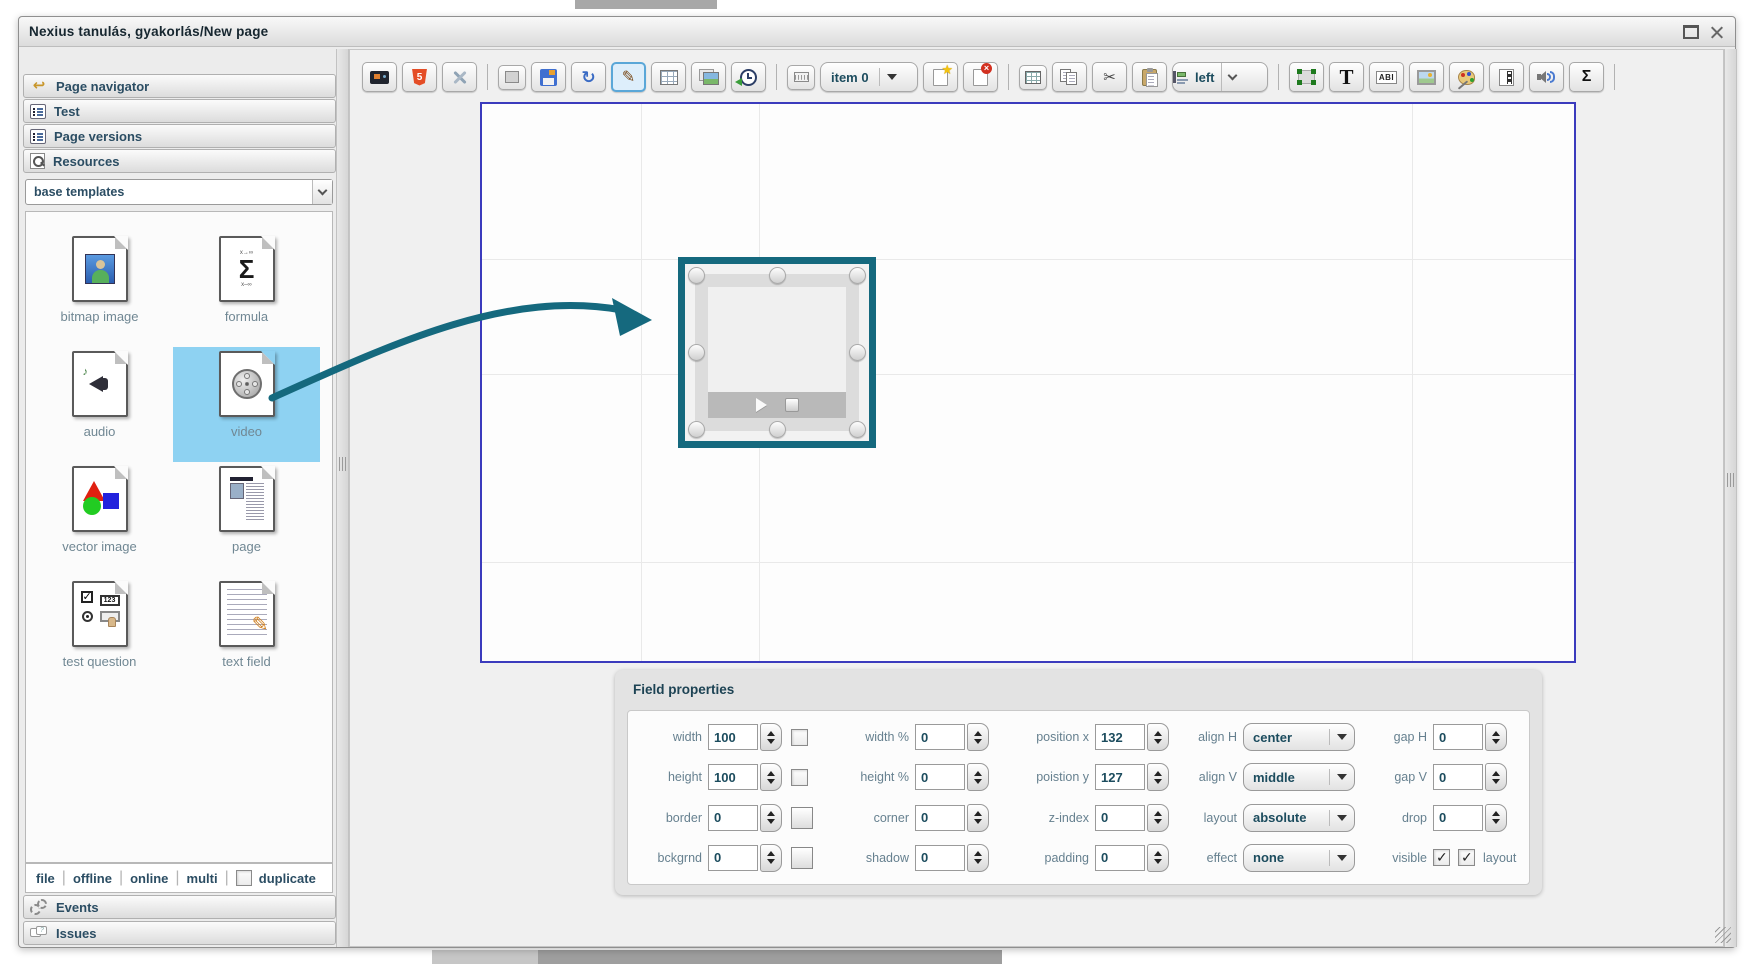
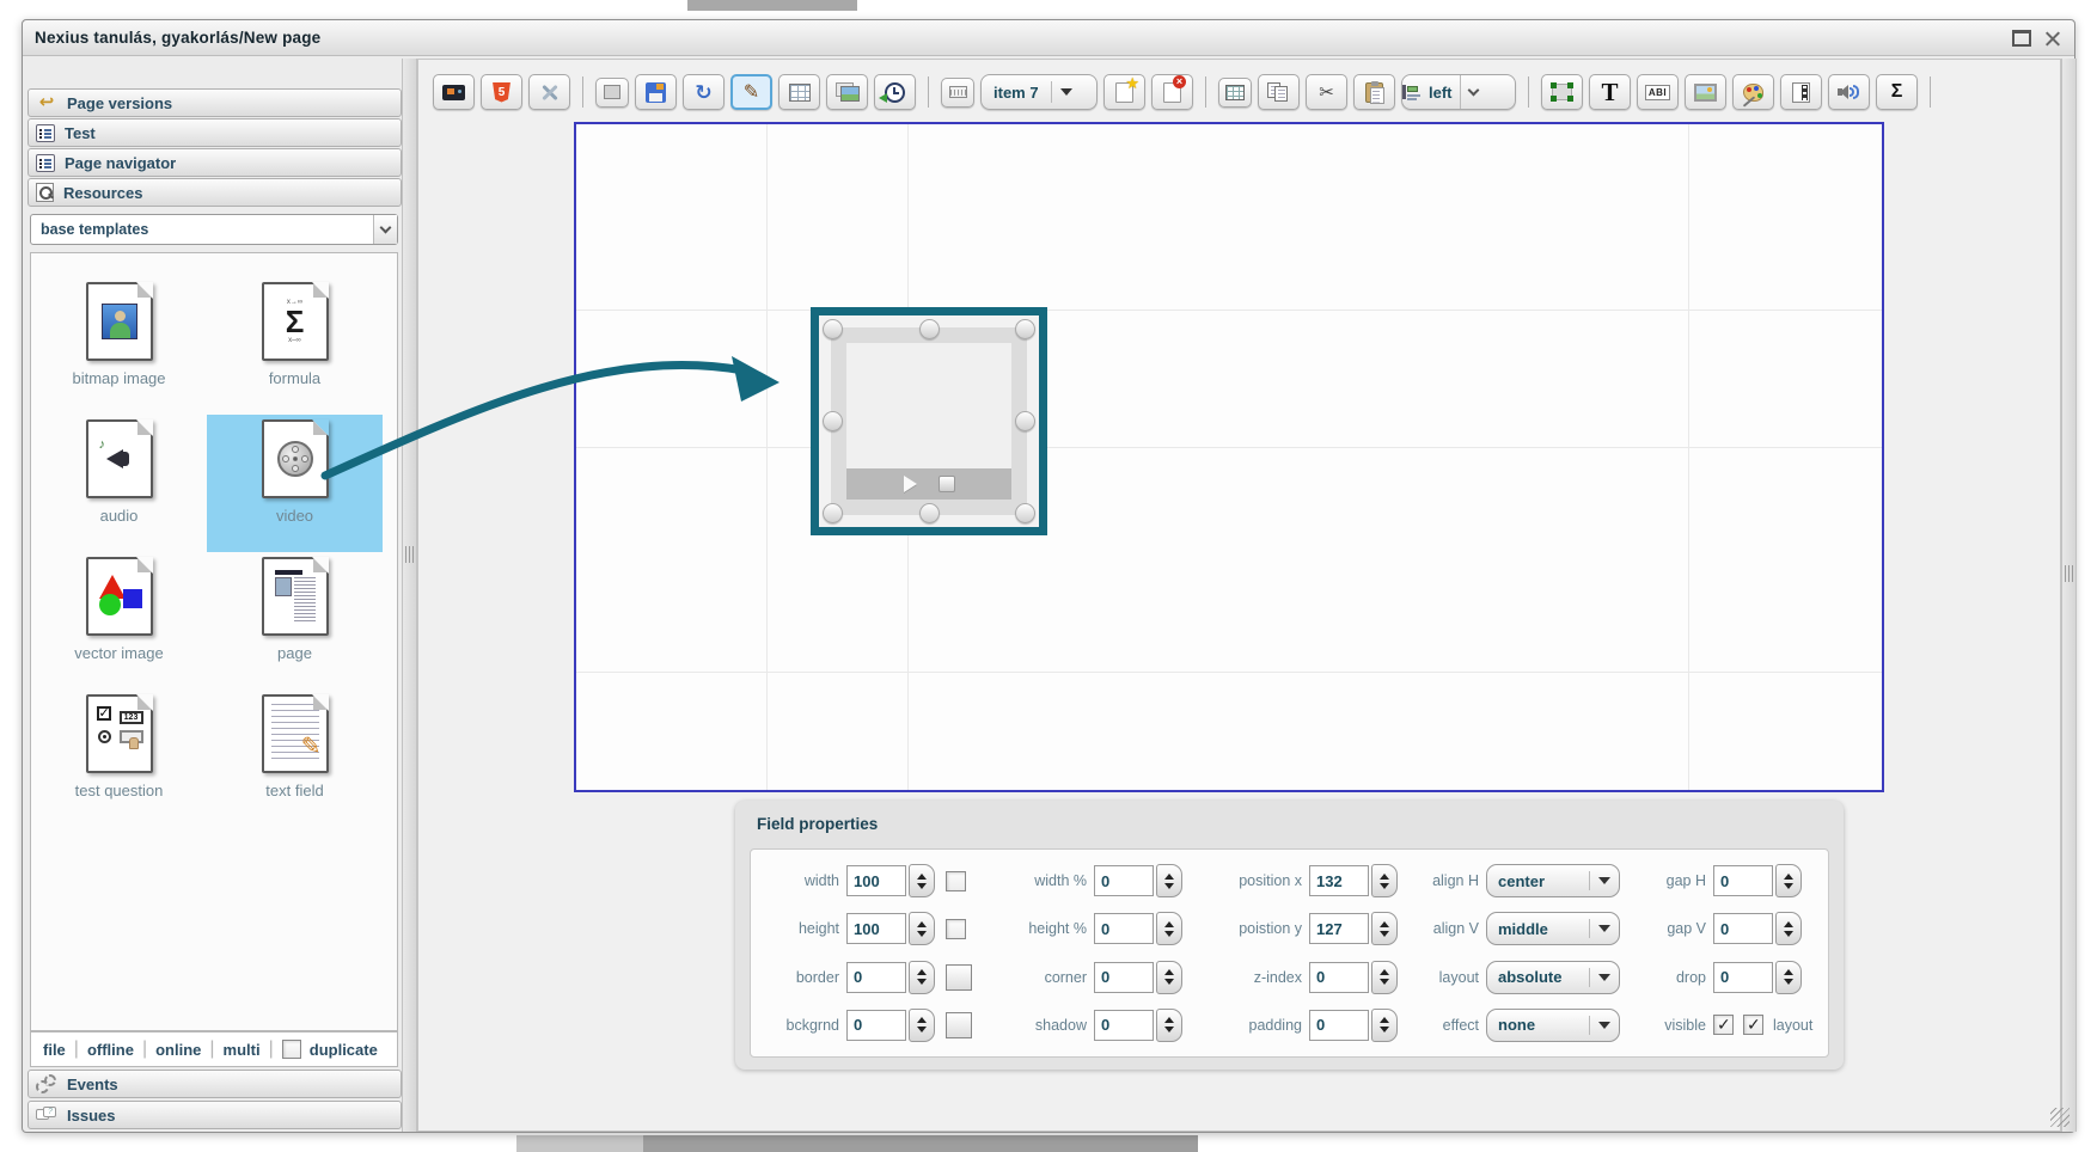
  Nexius tanulás, gyakorlás/New page
  ↩
- Page navigator
+ Page versions
  Test
- Page versions
+ Page navigator
  Resources
  base templates
  bitmap image
  Σ
  formula
  ♪
  audio
  video
  vector image
  page
  test question
  ✎
  text field
  file
  |
  offline
  |
  online
  |
  multi
  |
  duplicate
  Events
  Issues
  5
  ↻
  ✎
- item 0
+ item 7
  ✂
  left
  T
  ABI
  Σ
  Field properties
  width
  100
  width %
  0
  position x
  132
  align H
  center
  gap H
  0
  height
  100
  height %
  0
  poistion y
  127
  align V
  middle
  gap V
  0
  border
  0
  corner
  0
  z-index
  0
  layout
  absolute
  drop
  0
  bckgrnd
  0
  shadow
  0
  padding
  0
  effect
  none
  visible
  layout
